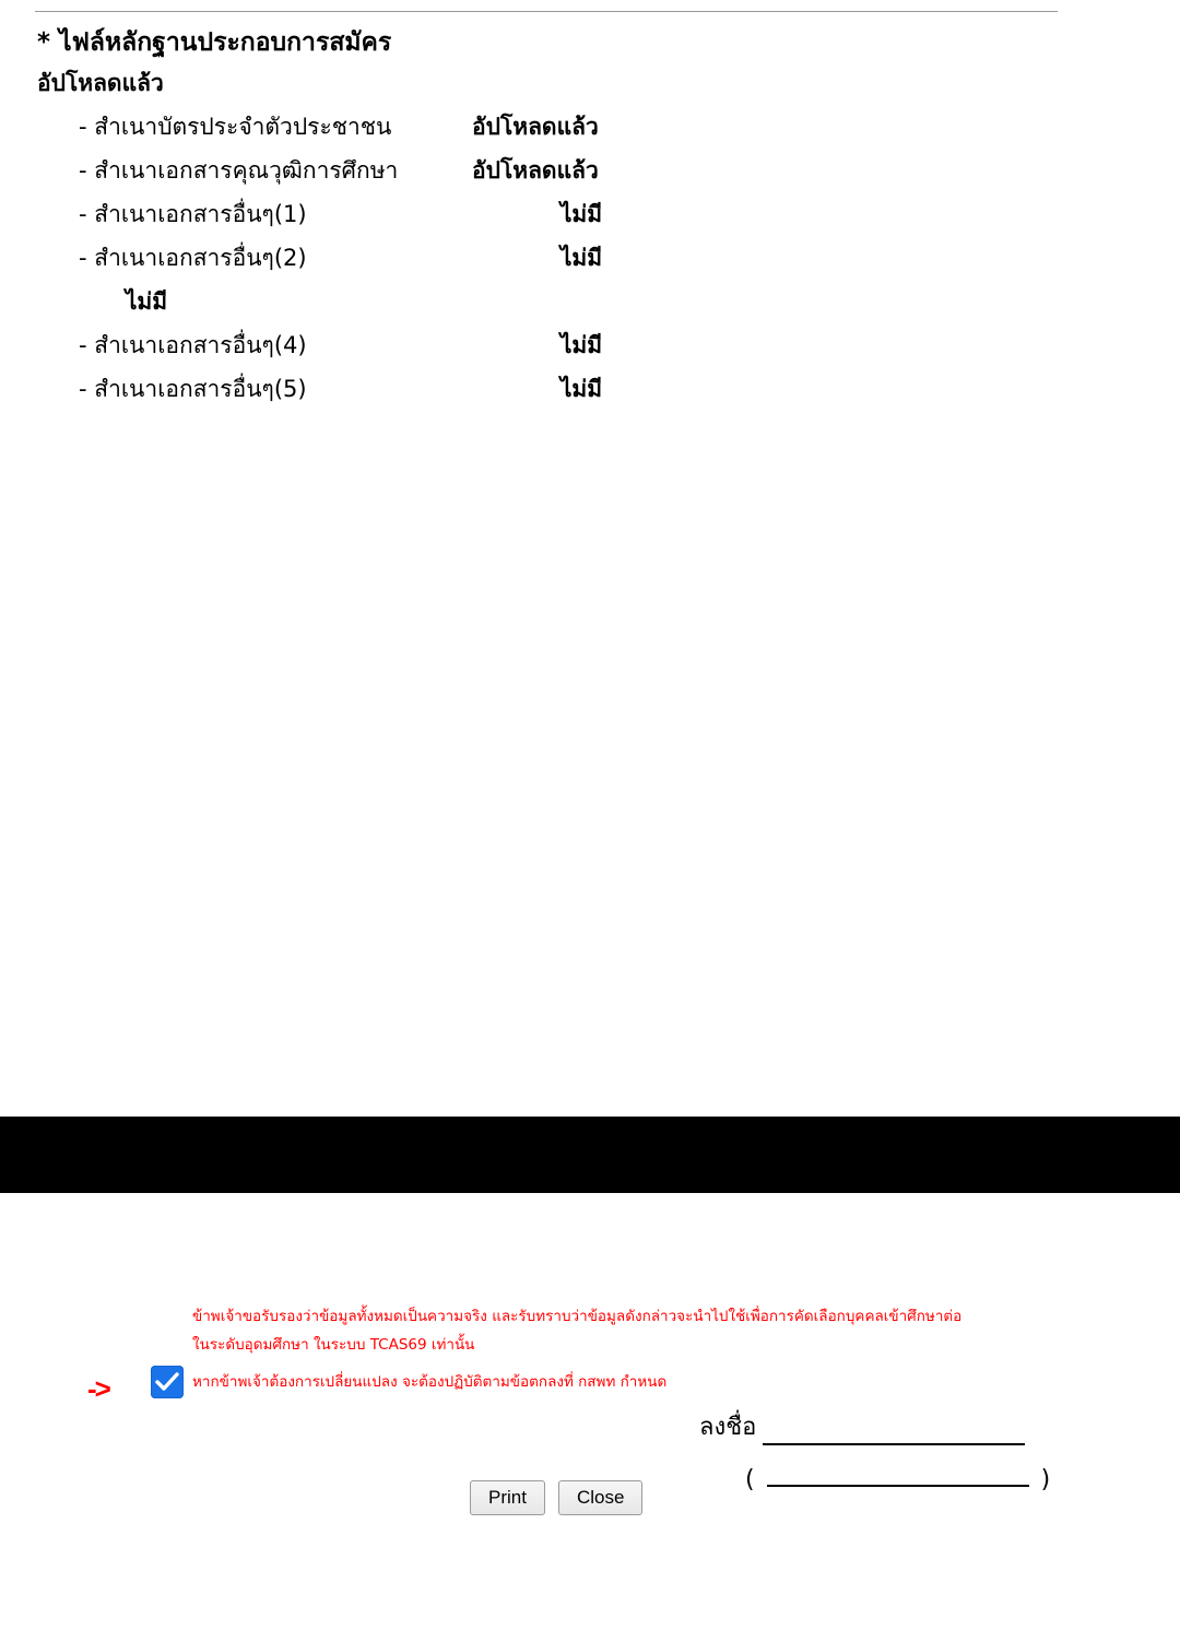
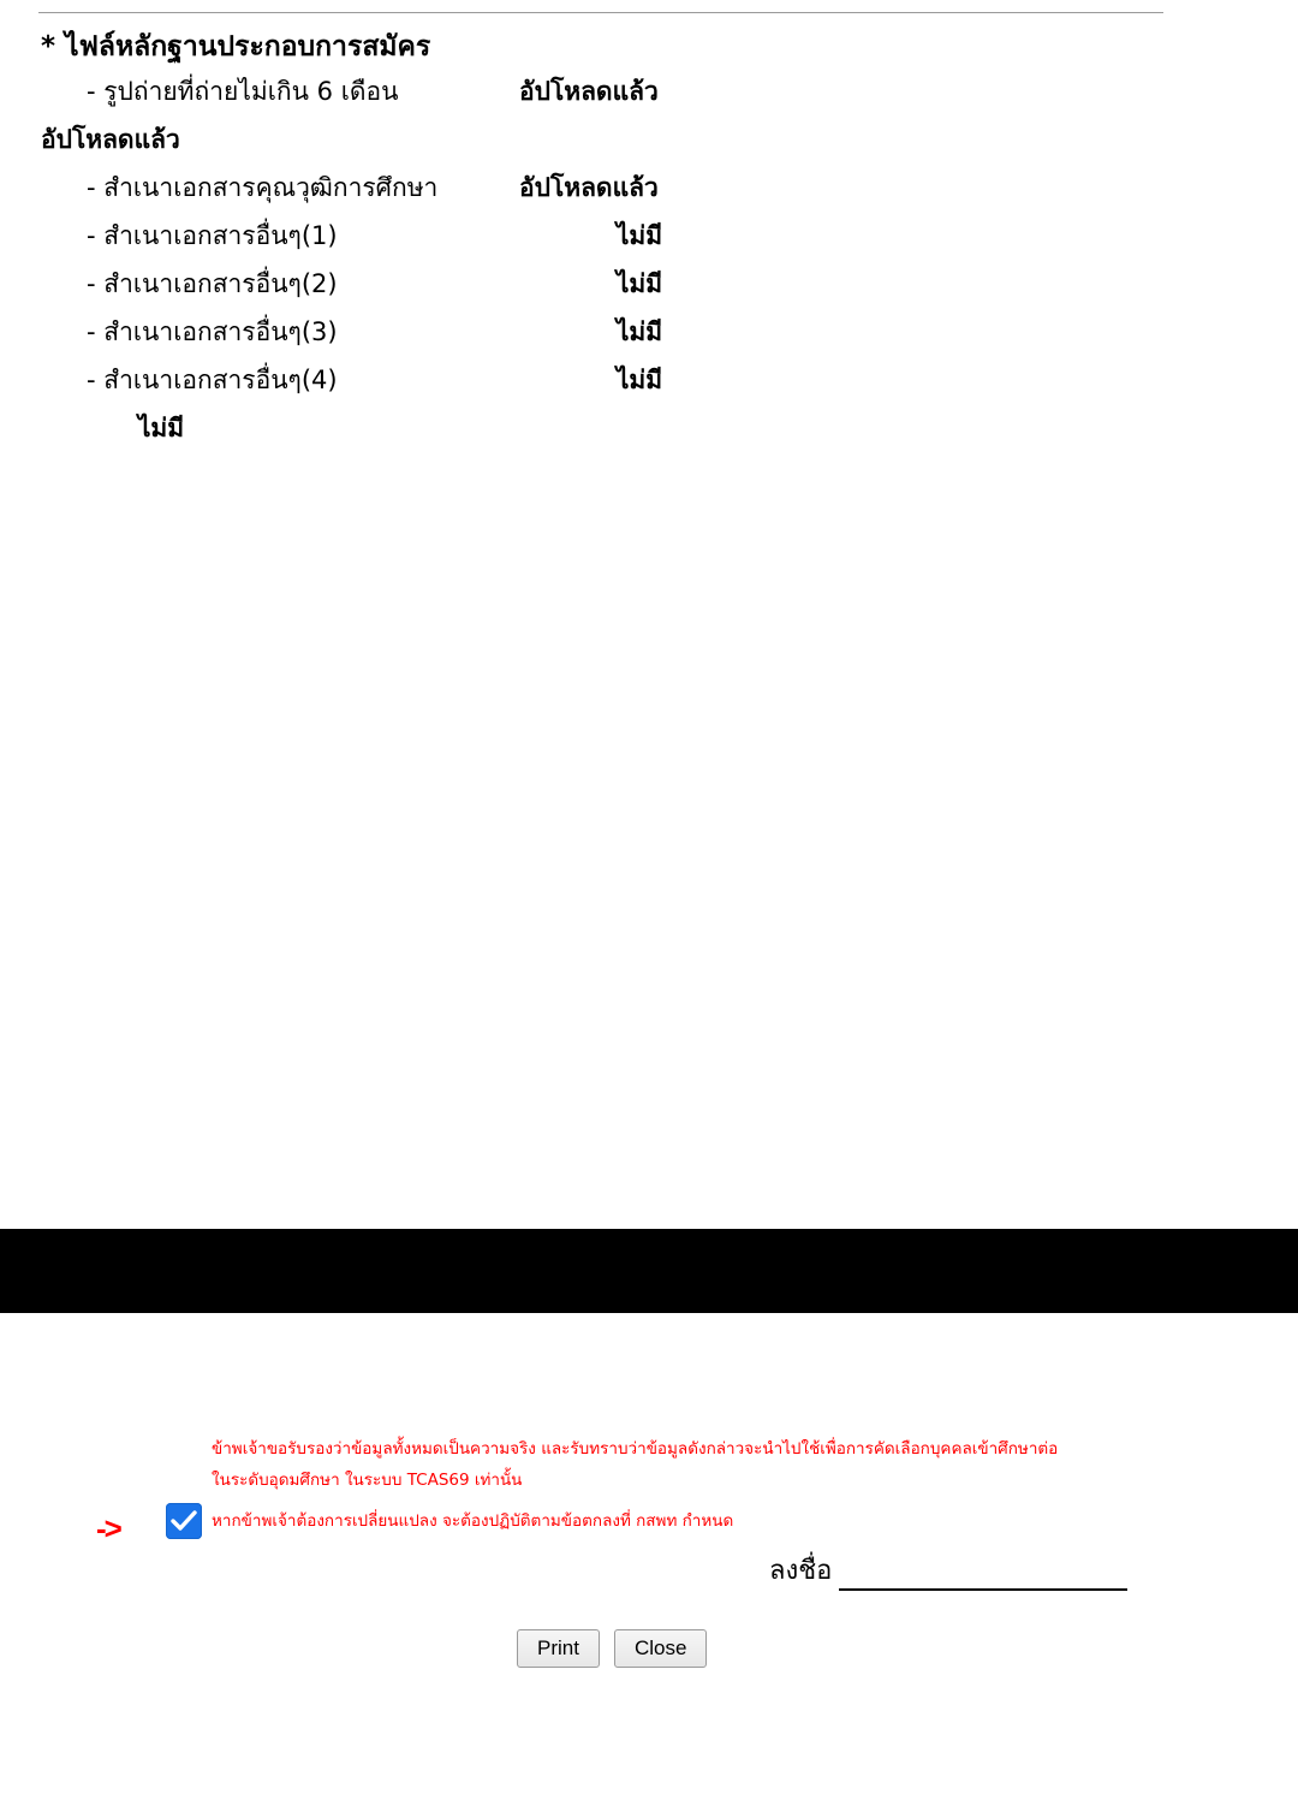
  * ไฟล์หลักฐานประกอบการสมัคร
+ - รูปถ่ายที่ถ่ายไม่เกิน 6 เดือน
  อัปโหลดแล้ว
- - สำเนาบัตรประจำตัวประชาชน
  อัปโหลดแล้ว
  - สำเนาเอกสารคุณวุฒิการศึกษา
  อัปโหลดแล้ว
  - สำเนาเอกสารอื่นๆ(1)
  ไม่มี
  - สำเนาเอกสารอื่นๆ(2)
  ไม่มี
+ - สำเนาเอกสารอื่นๆ(3)
  ไม่มี
  - สำเนาเอกสารอื่นๆ(4)
  ไม่มี
- - สำเนาเอกสารอื่นๆ(5)
  ไม่มี
  ->
  ข้าพเจ้าขอรับรองว่าข้อมูลทั้งหมดเป็นความจริง และรับทราบว่าข้อมูลดังกล่าวจะนำไปใช้เพื่อการคัดเลือกบุคคลเข้าศึกษาต่อ
  ในระดับอุดมศึกษา ในระบบ TCAS69 เท่านั้น
  หากข้าพเจ้าต้องการเปลี่ยนแปลง จะต้องปฏิบัติตามข้อตกลงที่ กสพท กำหนด
  ลงชื่อ
- ( )
  Print
  Close
